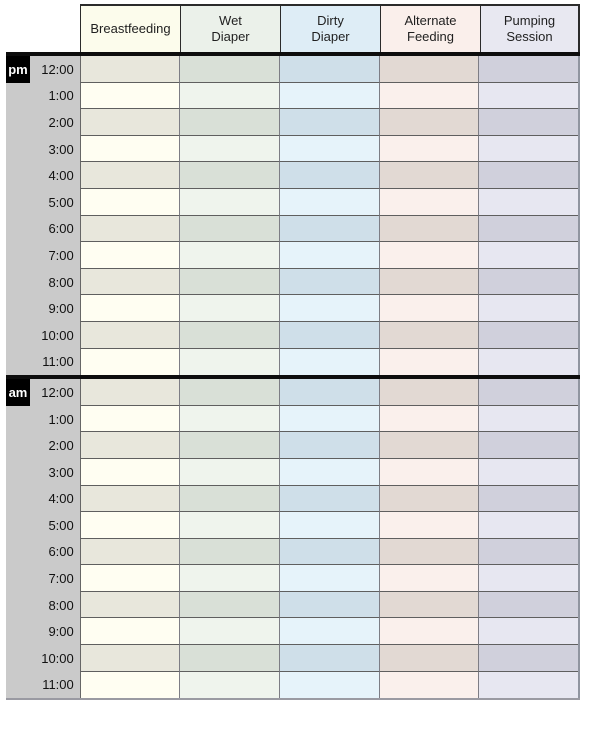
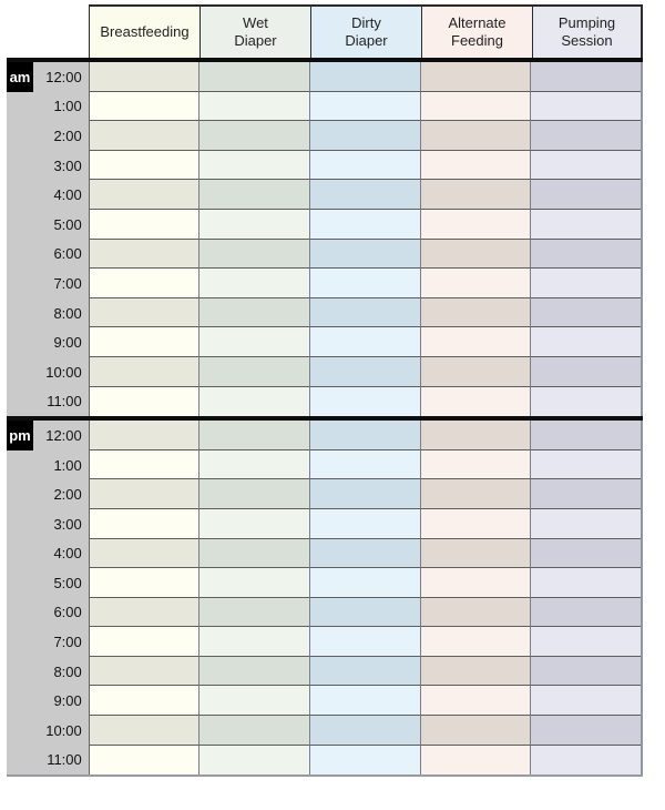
  Breastfeeding
  Wet
  Diaper
  Dirty
  Diaper
  Alternate
  Feeding
  Pumping
  Session
- pm
+ am
  12:00
  1:00
  2:00
  3:00
  4:00
  5:00
  6:00
  7:00
  8:00
  9:00
  10:00
  11:00
- am
+ pm
  12:00
  1:00
  2:00
  3:00
  4:00
  5:00
  6:00
  7:00
  8:00
  9:00
  10:00
  11:00
